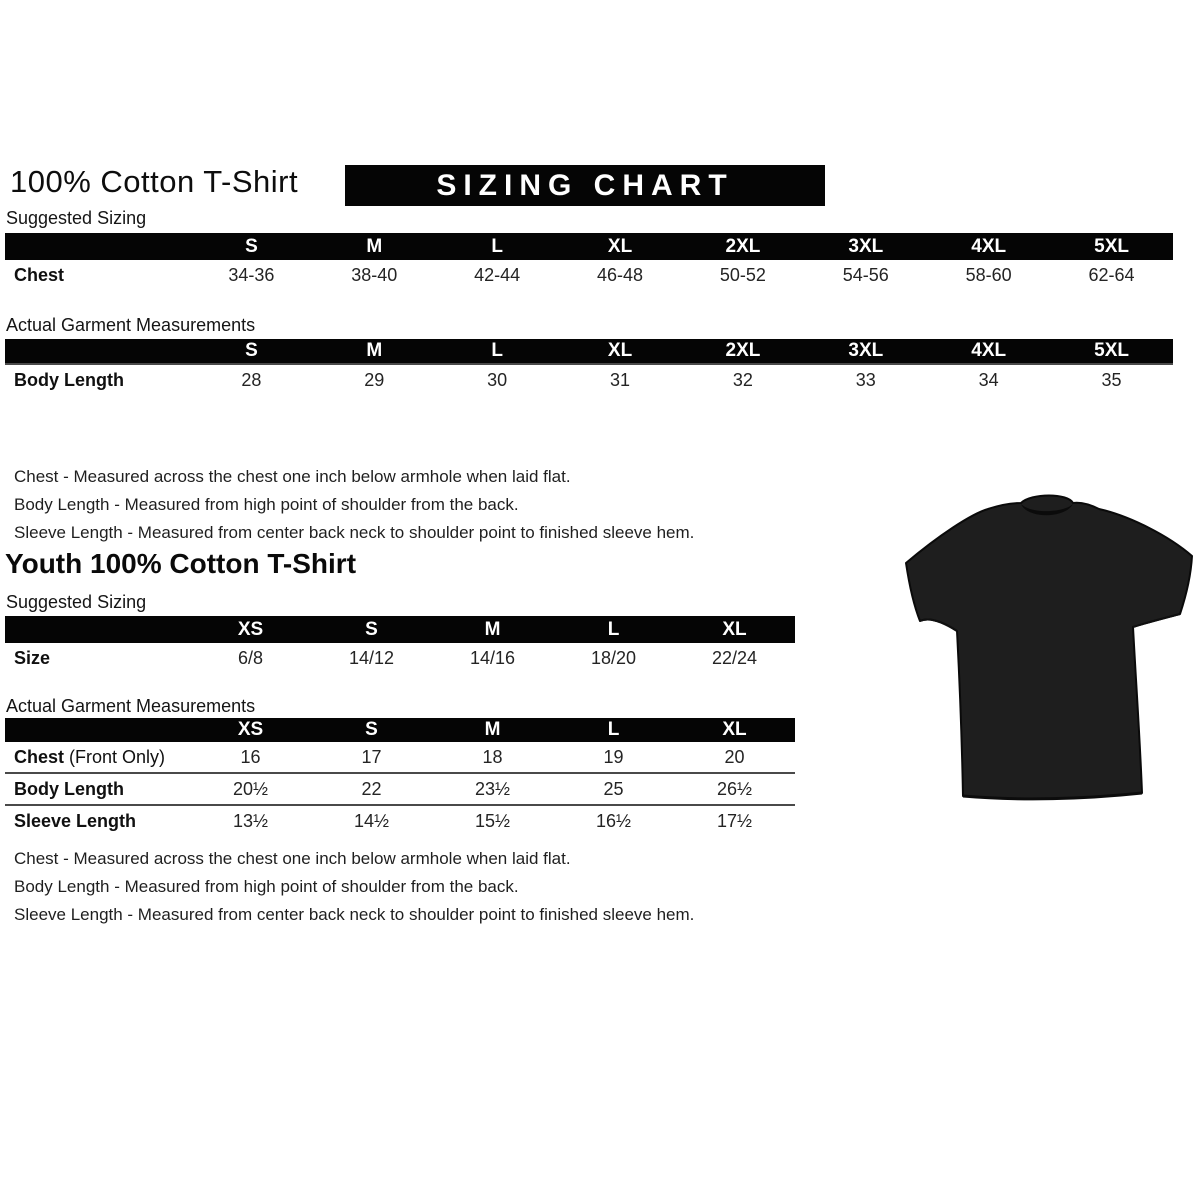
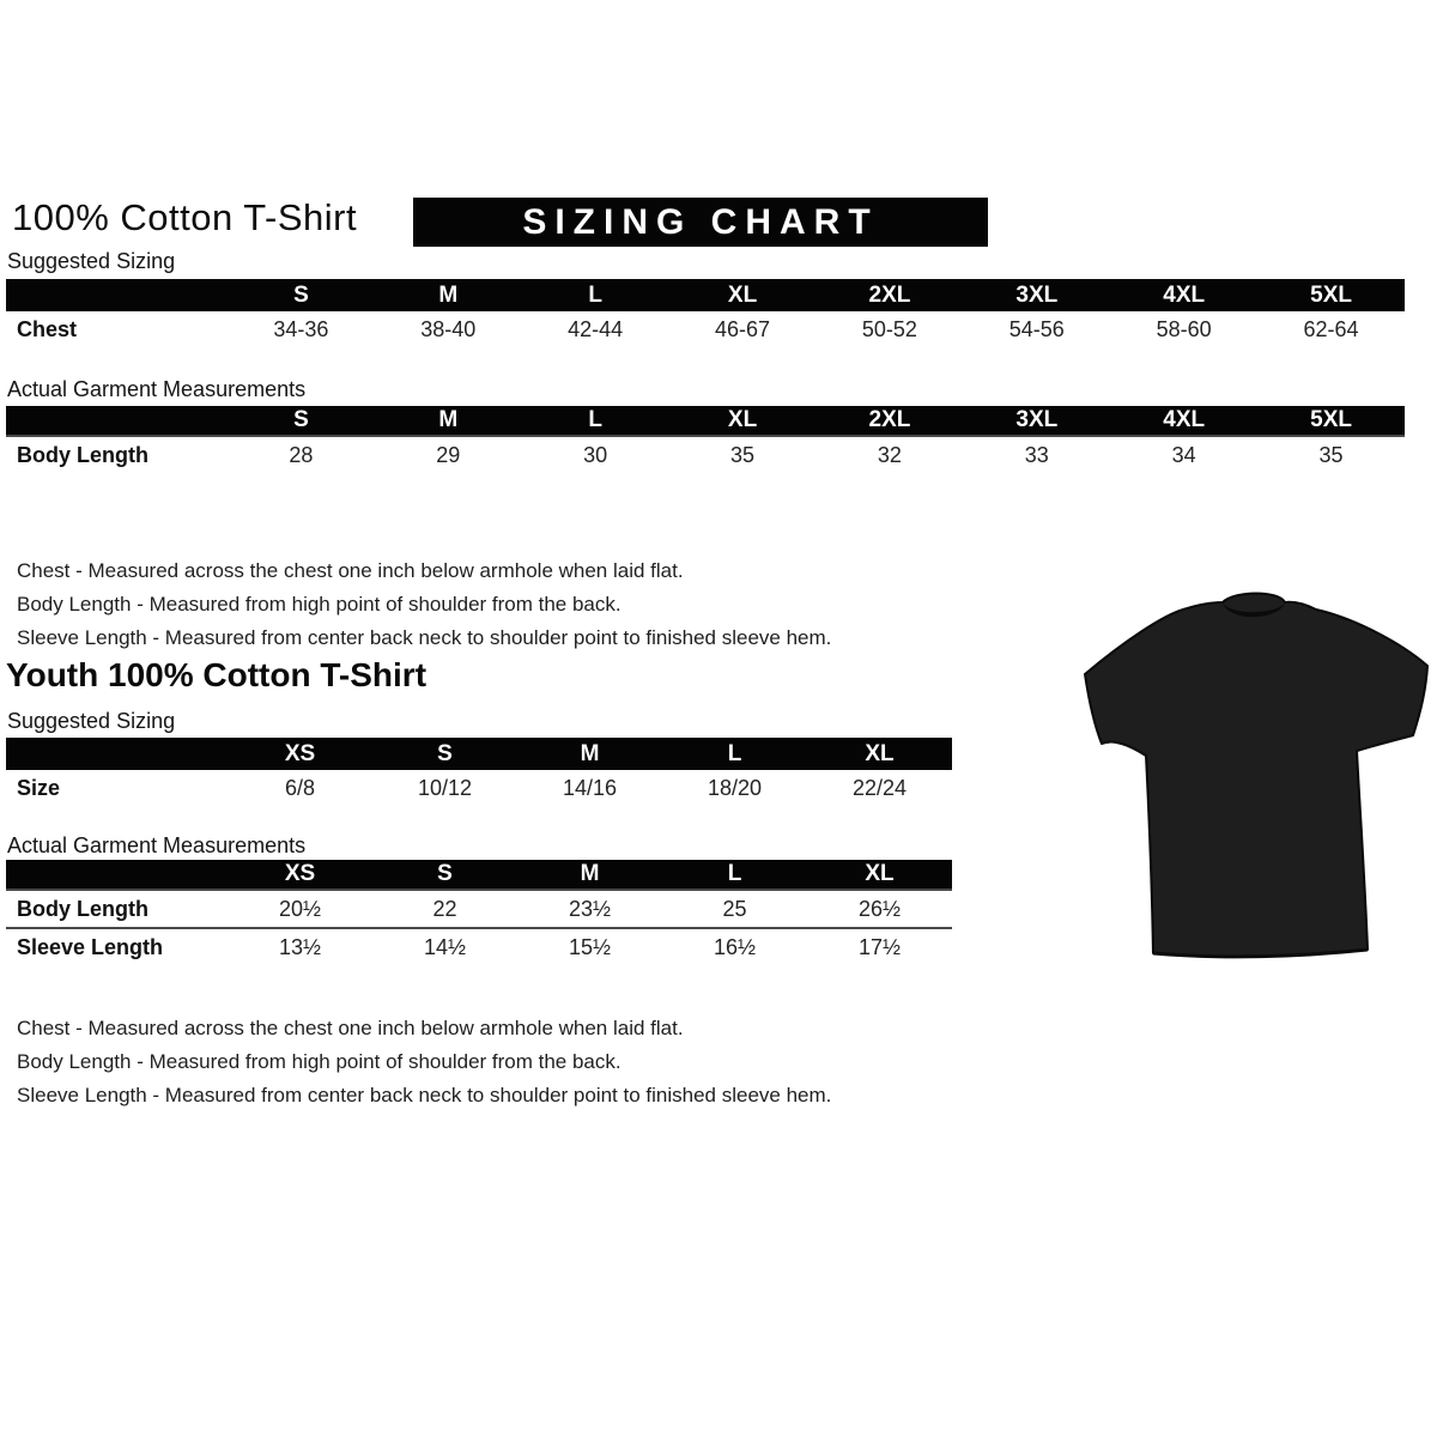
  100% Cotton T-Shirt
  SIZING CHART
  Suggested Sizing
  	S	M	L	XL	2XL	3XL	4XL	5XL
- Chest	34-36	38-40	42-44	46-48	50-52	54-56	58-60	62-64
+ Chest	34-36	38-40	42-44	46-67	50-52	54-56	58-60	62-64
  Actual Garment Measurements
  	S	M	L	XL	2XL	3XL	4XL	5XL
- Body Length	28	29	30	31	32	33	34	35
+ Body Length	28	29	30	35	32	33	34	35
  Chest - Measured across the chest one inch below armhole when laid flat.
  Body Length - Measured from high point of shoulder from the back.
  Sleeve Length - Measured from center back neck to shoulder point to finished sleeve hem.
  Youth 100% Cotton T-Shirt
  Suggested Sizing
  	XS	S	M	L	XL
- Size	6/8	14/12	14/16	18/20	22/24
+ Size	6/8	10/12	14/16	18/20	22/24
  Actual Garment Measurements
  	XS	S	M	L	XL
- Chest (Front Only)	16	17	18	19	20
  Body Length	20½	22	23½	25	26½
  Sleeve Length	13½	14½	15½	16½	17½
  Chest - Measured across the chest one inch below armhole when laid flat.
  Body Length - Measured from high point of shoulder from the back.
  Sleeve Length - Measured from center back neck to shoulder point to finished sleeve hem.
